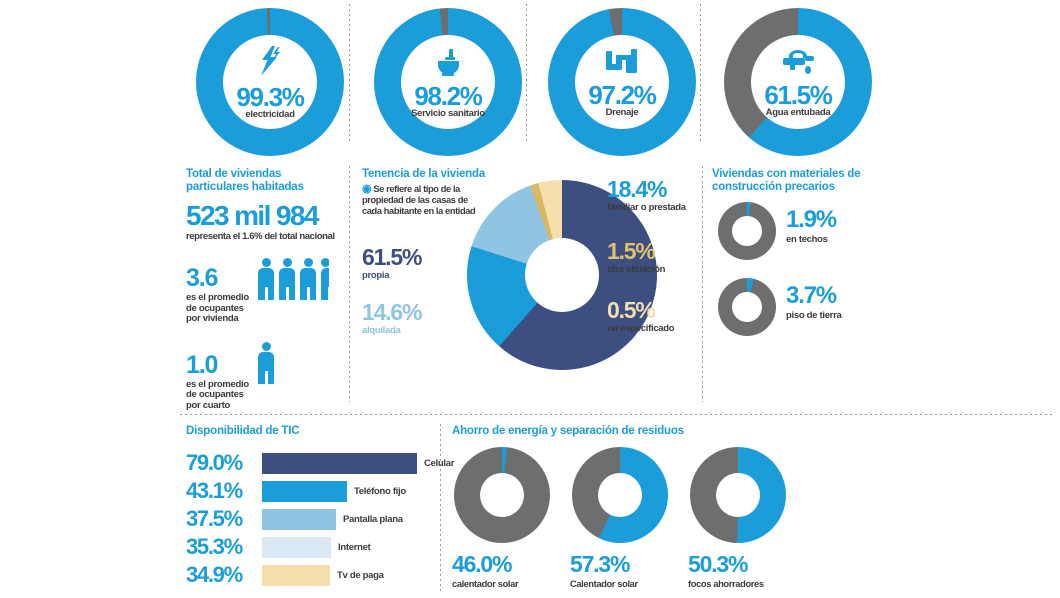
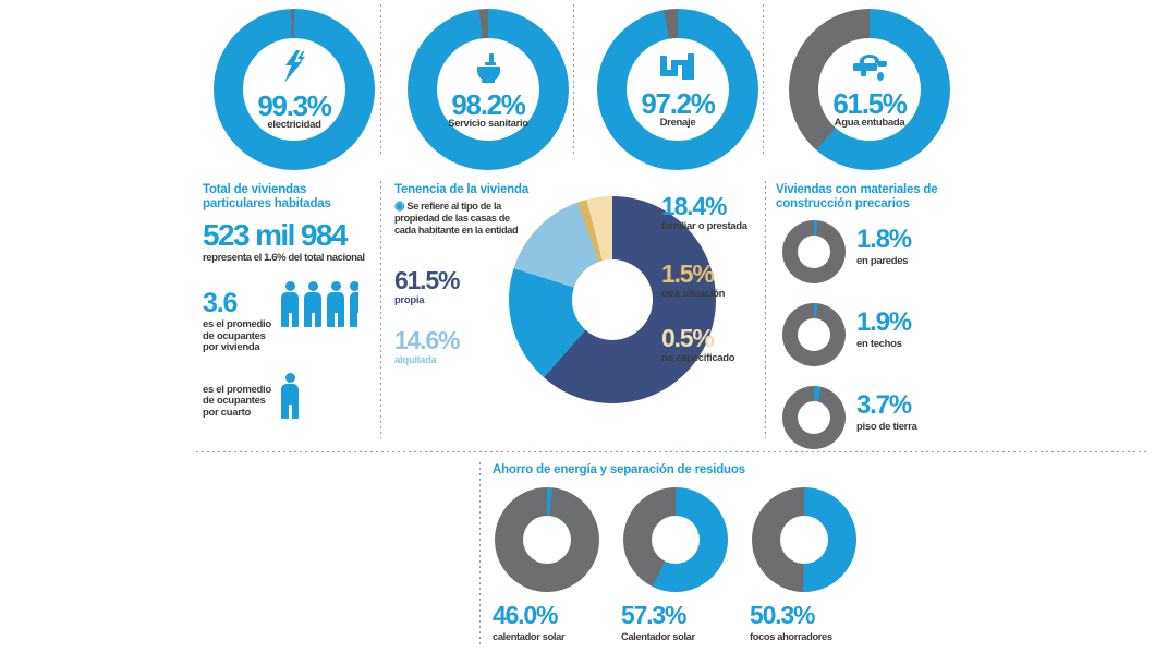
  99.3%
  electricidad
  98.2%
  Servicio sanitario
  97.2%
  Drenaje
  61.5%
  Agua entubada
  Total de viviendas
  particulares habitadas
  523 mil 984
  representa el 1.6% del total nacional
  3.6
  es el promedio
  de ocupantes
  por vivienda
- 1.0
  es el promedio
  de ocupantes
  por cuarto
  Tenencia de la vivienda
  ◉ Se refiere al tipo de la propiedad de las casas de cada habitante en la entidad
  61.5%
  propia
  14.6%
  alquilada
  18.4%
  familiar o prestada
  1.5%
  otra situación
  0.5%
  no especificado
  Viviendas con materiales de
  construcción precarios
+ 1.8%
+ en paredes
  1.9%
  en techos
  3.7%
  piso de tierra
- Disponibilidad de TIC
- 79.0%
- Celular
- 43.1%
- Teléfono fijo
- 37.5%
- Pantalla plana
- 35.3%
- Internet
- 34.9%
- Tv de paga
  Ahorro de energía y separación de residuos
  46.0%
  calentador solar
  57.3%
  Calentador solar
  50.3%
  focos ahorradores
